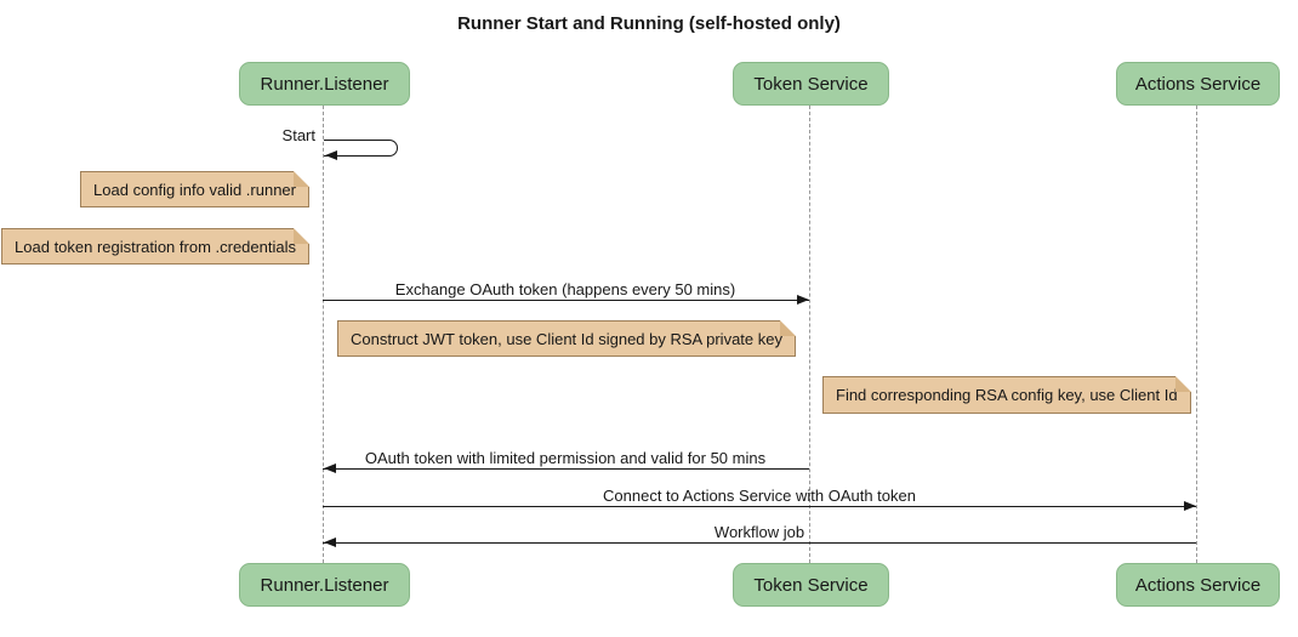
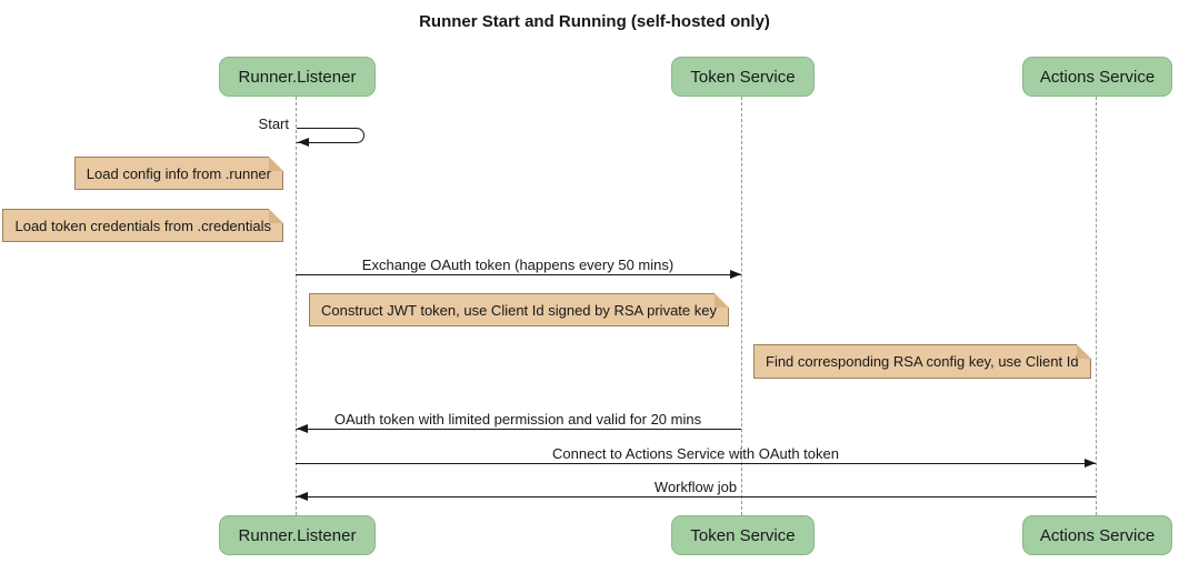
  Runner Start and Running (self-hosted only)
  Runner.Listener
  Token Service
  Actions Service
  Runner.Listener
  Token Service
  Actions Service
  Start
- Load config info valid .runner
+ Load config info from .runner
- Load token registration from .credentials
+ Load token credentials from .credentials
  Exchange OAuth token (happens every 50 mins)
  Construct JWT token, use Client Id signed by RSA private key
  Find corresponding RSA config key, use Client Id
- OAuth token with limited permission and valid for 50 mins
+ OAuth token with limited permission and valid for 20 mins
  Connect to Actions Service with OAuth token
  Workflow job
